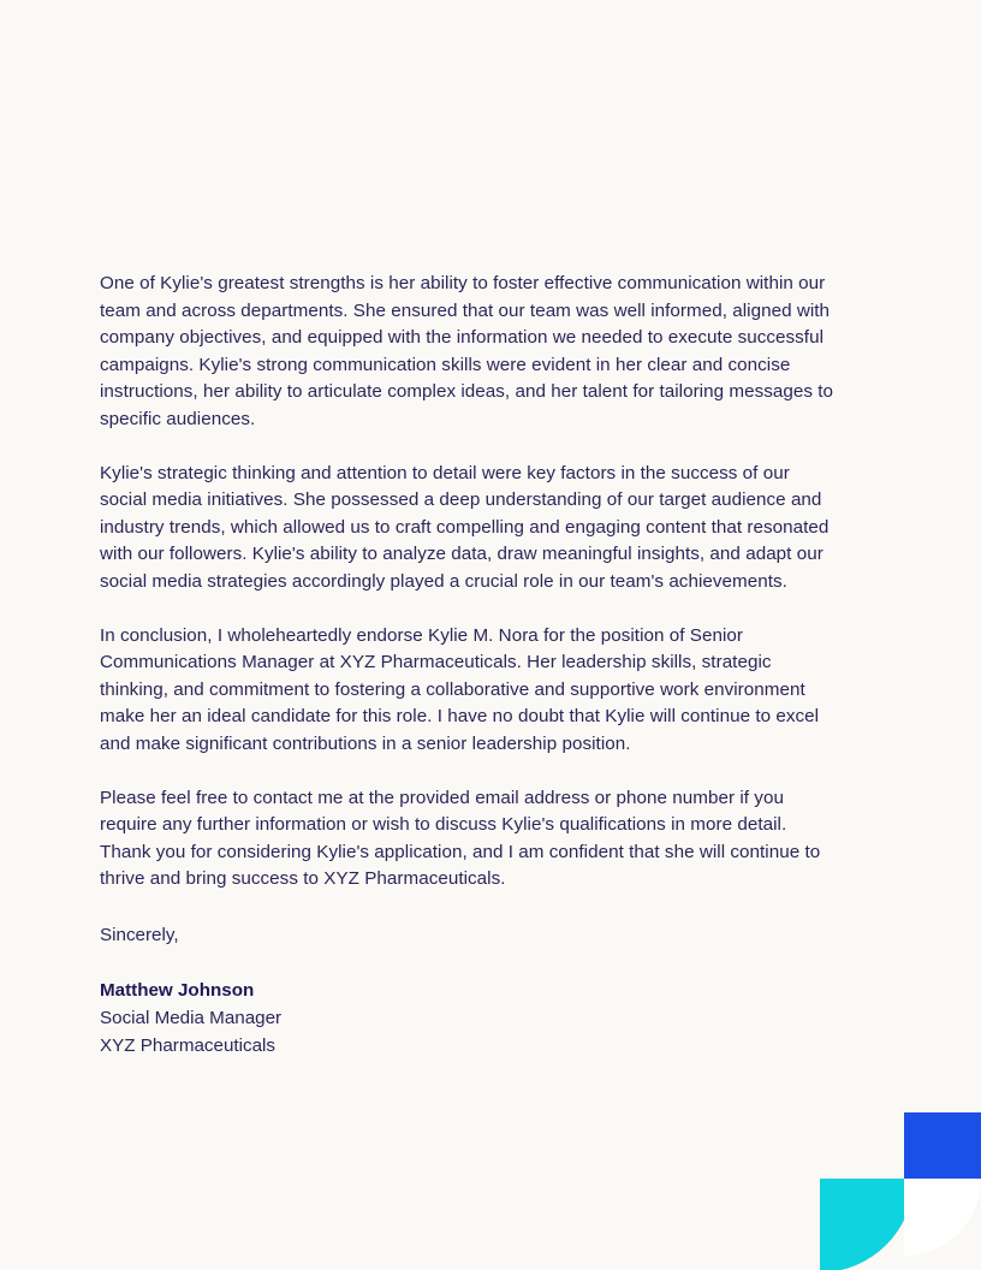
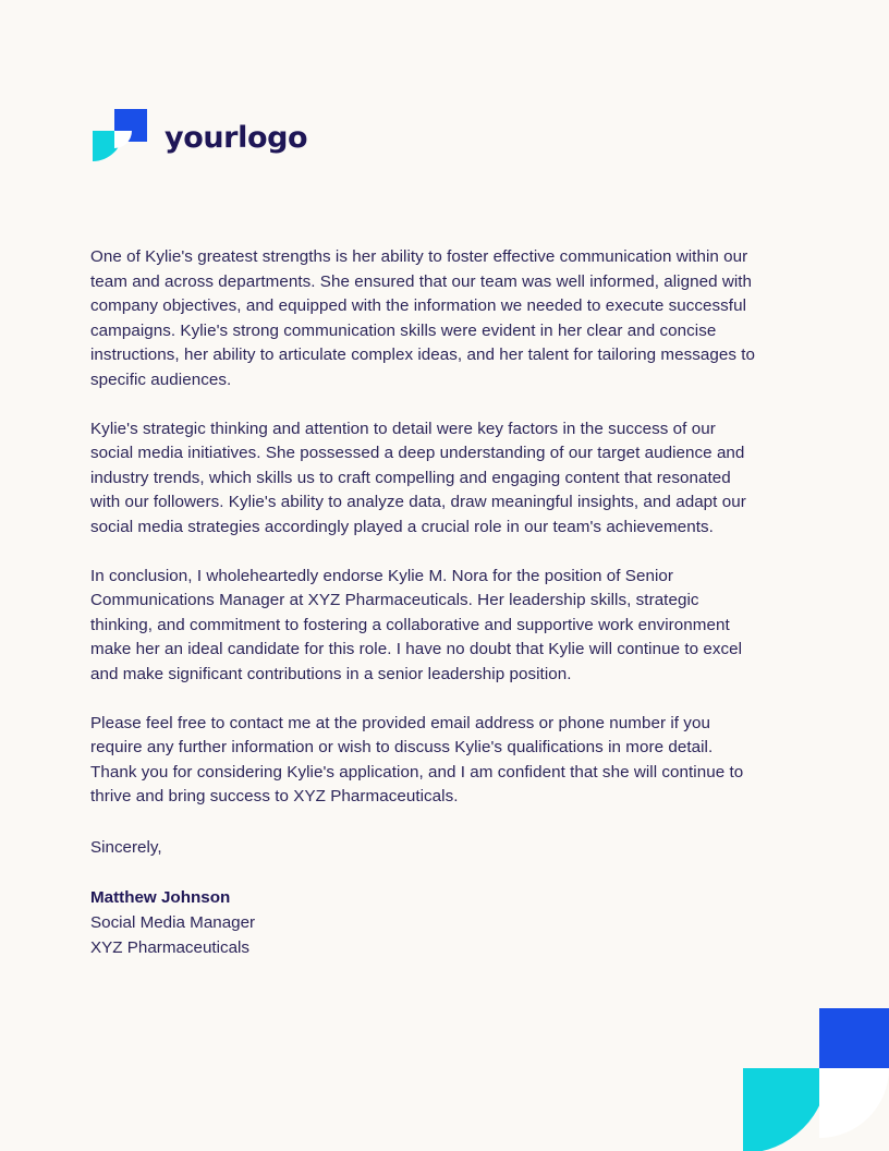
+ yourlogo
  One of Kylie's greatest strengths is her ability to foster effective communication within our team and across departments. She ensured that our team was well informed, aligned with company objectives, and equipped with the information we needed to execute successful campaigns. Kylie's strong communication skills were evident in her clear and concise instructions, her ability to articulate complex ideas, and her talent for tailoring messages to specific audiences.
- Kylie's strategic thinking and attention to detail were key factors in the success of our social media initiatives. She possessed a deep understanding of our target audience and industry trends, which allowed us to craft compelling and engaging content that resonated with our followers. Kylie's ability to analyze data, draw meaningful insights, and adapt our social media strategies accordingly played a crucial role in our team's achievements.
+ Kylie's strategic thinking and attention to detail were key factors in the success of our social media initiatives. She possessed a deep understanding of our target audience and industry trends, which skills us to craft compelling and engaging content that resonated with our followers. Kylie's ability to analyze data, draw meaningful insights, and adapt our social media strategies accordingly played a crucial role in our team's achievements.
  In conclusion, I wholeheartedly endorse Kylie M. Nora for the position of Senior Communications Manager at XYZ Pharmaceuticals. Her leadership skills, strategic thinking, and commitment to fostering a collaborative and supportive work environment make her an ideal candidate for this role. I have no doubt that Kylie will continue to excel and make significant contributions in a senior leadership position.
  Please feel free to contact me at the provided email address or phone number if you require any further information or wish to discuss Kylie's qualifications in more detail. Thank you for considering Kylie's application, and I am confident that she will continue to thrive and bring success to XYZ Pharmaceuticals.
  Sincerely,
  Matthew Johnson
  Social Media Manager
  XYZ Pharmaceuticals
